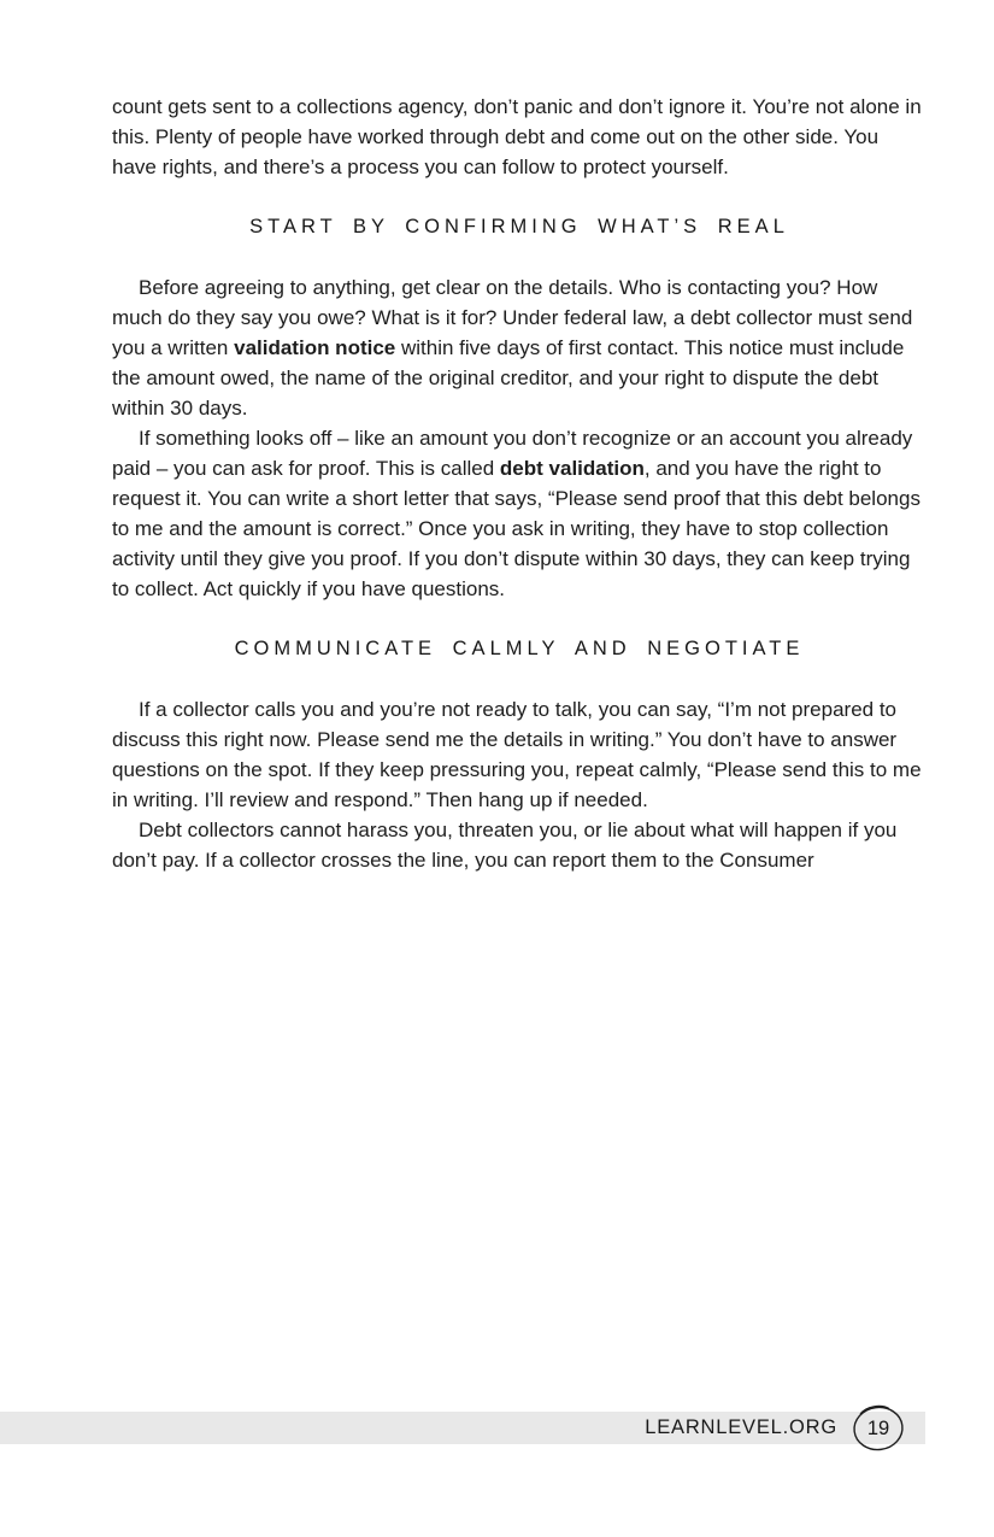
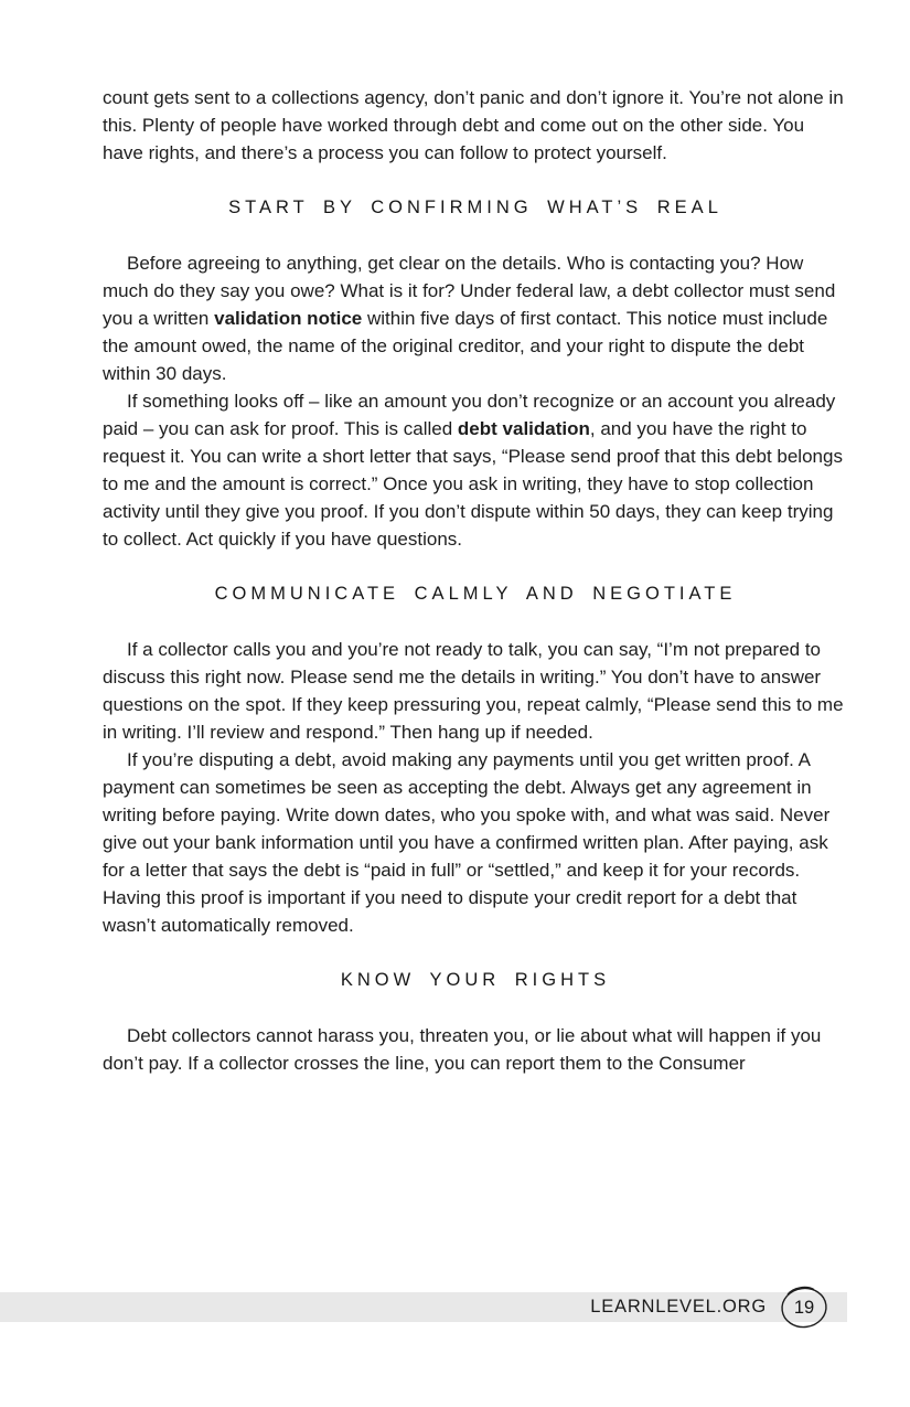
  count gets sent to a collections agency, don’t panic and don’t ignore it. You’re not alone in this. Plenty of people have worked through debt and come out on the other side. You have rights, and there’s a process you can follow to protect yourself.
  START BY CONFIRMING WHAT’S REAL
  Before agreeing to anything, get clear on the details. Who is contacting you? How much do they say you owe? What is it for? Under federal law, a debt col­lector must send you a written validation notice within five days of first contact. This notice must include the amount owed, the name of the original creditor, and your right to dispute the debt within 30 days.
- If something looks off – like an amount you don’t recognize or an account you already paid – you can ask for proof. This is called debt validation, and you have the right to request it. You can write a short letter that says, “Please send proof that this debt belongs to me and the amount is correct.” Once you ask in writing, they have to stop collection activity until they give you proof. If you don’t dispute within 30 days, they can keep trying to collect. Act quickly if you have questions.
+ If something looks off – like an amount you don’t recognize or an account you already paid – you can ask for proof. This is called debt validation, and you have the right to request it. You can write a short letter that says, “Please send proof that this debt belongs to me and the amount is correct.” Once you ask in writing, they have to stop collection activity until they give you proof. If you don’t dispute within 50 days, they can keep trying to collect. Act quickly if you have questions.
  COMMUNICATE CALMLY AND NEGOTIATE
  If a collector calls you and you’re not ready to talk, you can say, “I’m not prepared to discuss this right now. Please send me the details in writing.” You don’t have to answer questions on the spot. If they keep pressuring you, repeat calmly, “Please send this to me in writing. I’ll review and respond.” Then hang up if needed.
+ If you’re disputing a debt, avoid making any payments until you get written proof. A payment can sometimes be seen as accepting the debt. Always get any agreement in writing before paying. Write down dates, who you spoke with, and what was said. Never give out your bank information until you have a confirmed written plan. After paying, ask for a letter that says the debt is “paid in full” or “settled,” and keep it for your records. Having this proof is important if you need to dispute your credit report for a debt that wasn’t automatically removed.
+ KNOW YOUR RIGHTS
  Debt collectors cannot harass you, threaten you, or lie about what will happen if you don’t pay. If a collector crosses the line, you can report them to the Consumer
  LEARNLEVEL.ORG
  19
